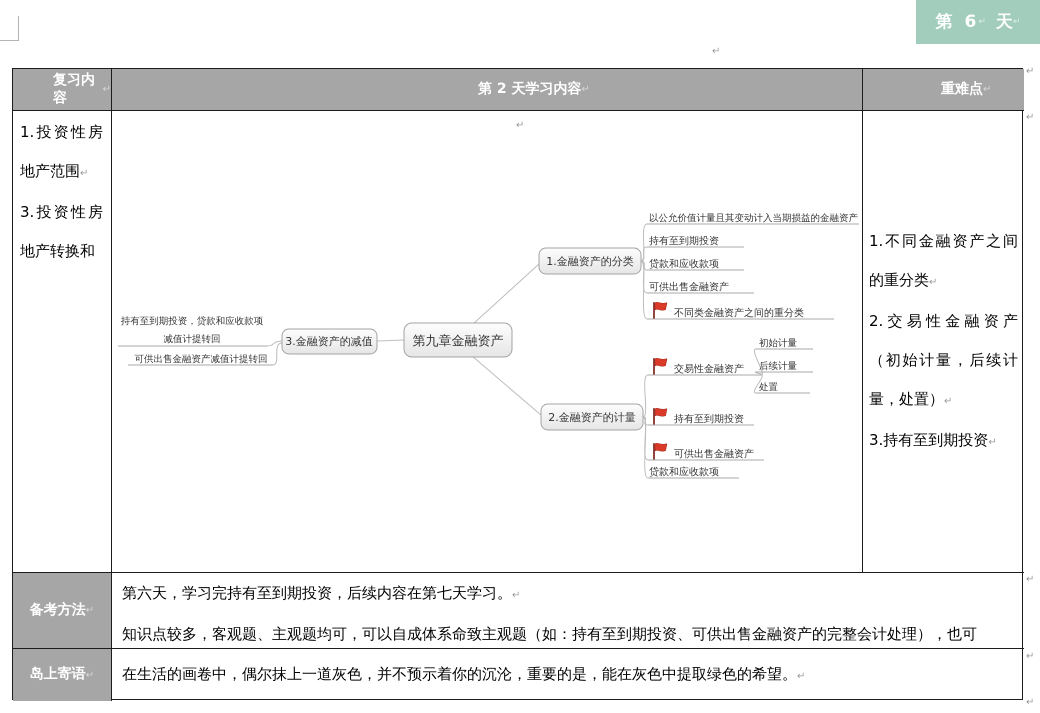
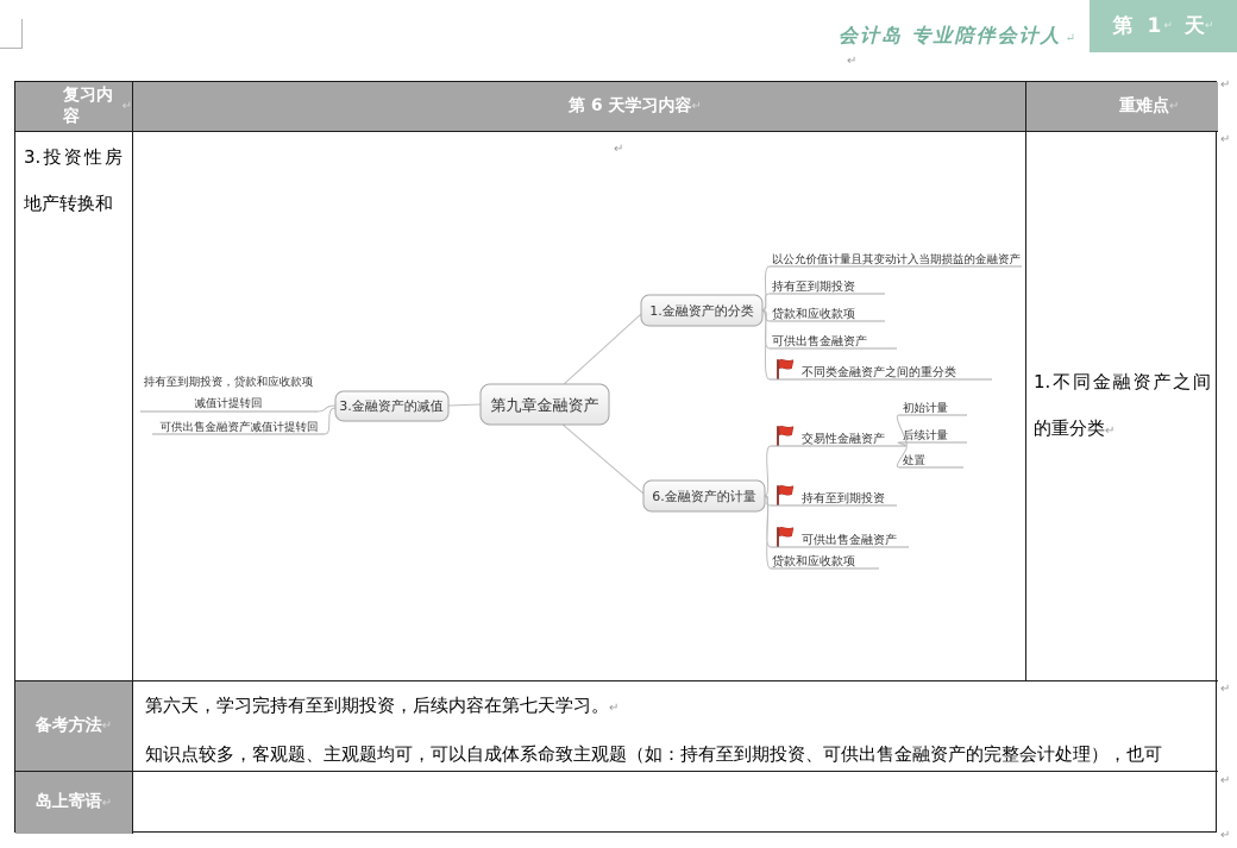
+ 会计岛 专业陪伴会计人 ↵
  ↵
  第
- 6
+ 1
  ↵
  天
  ↵
  复习内容
  ↵
- 第 2 天学习内容
+ 第 6 天学习内容
  ↵
  重难点
  ↵
- 1.投资性房地产范围↵
  3.投资性房地产转换和
  ↵
  第九章金融资产
  1.金融资产的分类
- 2.金融资产的计量
+ 6.金融资产的计量
  3.金融资产的减值
  以公允价值计量且其变动计入当期损益的金融资产
  持有至到期投资
  贷款和应收款项
  可供出售金融资产
  不同类金融资产之间的重分类
  交易性金融资产
  初始计量
  后续计量
  处置
  持有至到期投资
  可供出售金融资产
  贷款和应收款项
  持有至到期投资，贷款和应收款项
  减值计提转回
  可供出售金融资产减值计提转回
  1.不同金融资产之间的重分类↵
- 2.交易性金融资产（初始计量，后续计量，处置）↵
- 3.持有至到期投资↵
  备考方法
  ↵
  第六天，学习完持有至到期投资，后续内容在第七天学习。↵
  知识点较多，客观题、主观题均可，可以自成体系命致主观题（如：持有至到期投资、可供出售金融资产的完整会计处理），也可
  岛上寄语
  ↵
- 在生活的画卷中，偶尔抹上一道灰色，并不预示着你的沉沦，重要的是，能在灰色中提取绿色的希望。↵
  ↵
  ↵
  ↵
  ↵
  ↵
